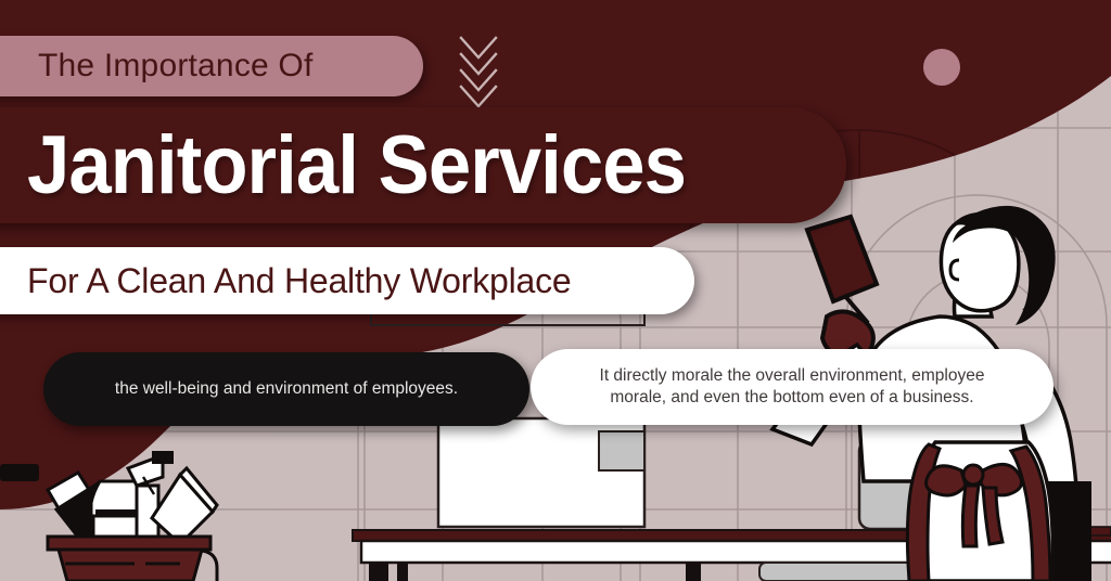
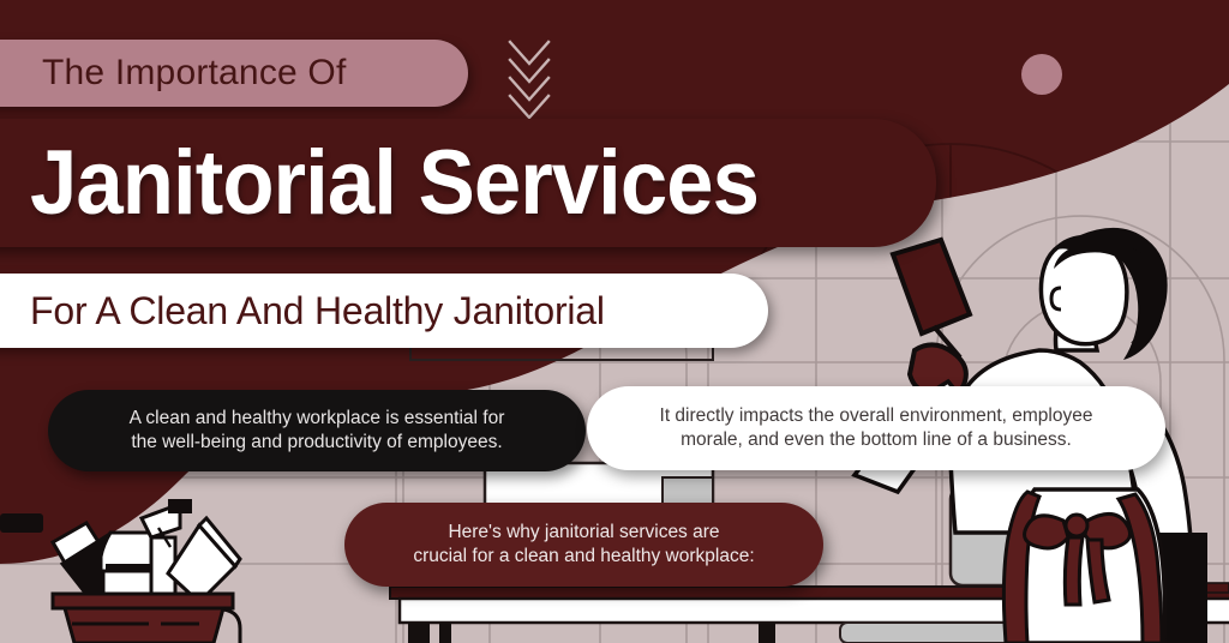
  The Importance Of
  Janitorial Services
- For A Clean And Healthy Workplace
+ For A Clean And Healthy Janitorial
+ A clean and healthy workplace is essential for
- the well-being and environment of employees.
+ the well-being and productivity of employees.
- It directly morale the overall environment, employee
+ It directly impacts the overall environment, employee
- morale, and even the bottom even of a business.
+ morale, and even the bottom line of a business.
+ Here's why janitorial services are
+ crucial for a clean and healthy workplace:
